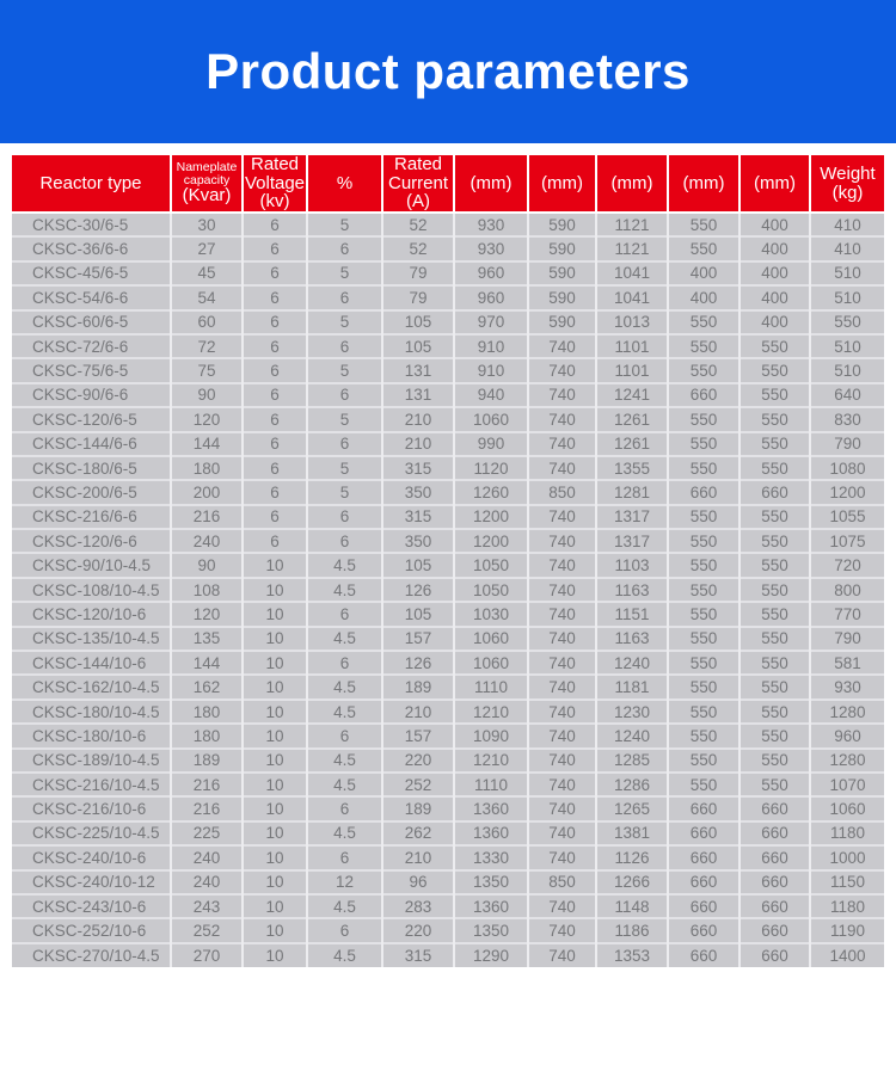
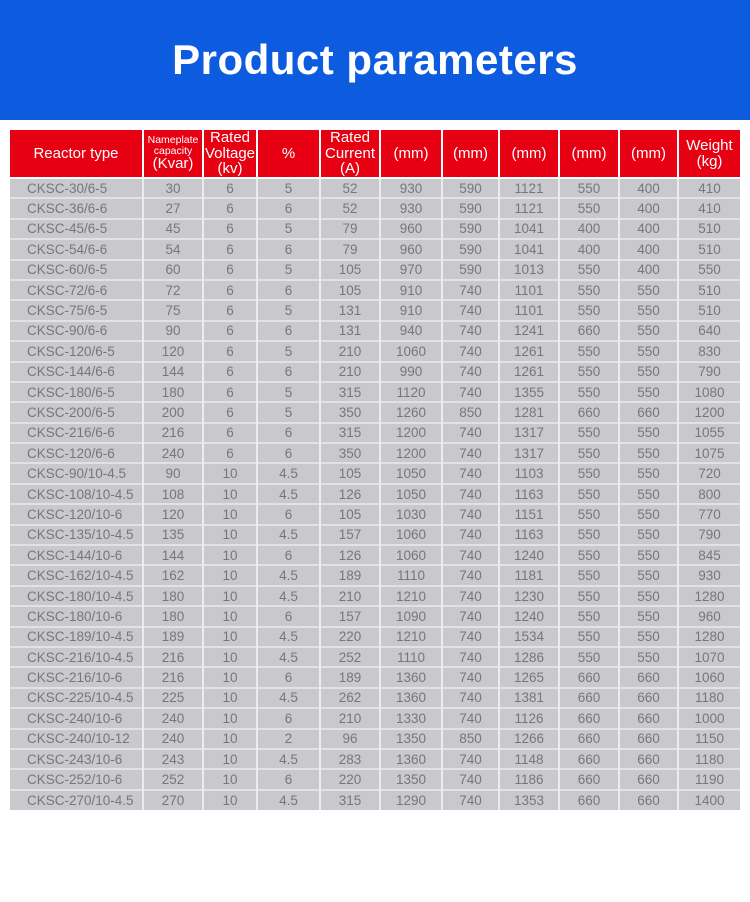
  Product parameters
  Reactor type	Nameplatecapacity(Kvar)	RatedVoltage(kv)	%	RatedCurrent(A)	(mm)	(mm)	(mm)	(mm)	(mm)	Weight(kg)
  CKSC-30/6-5	30	6	5	52	930	590	1121	550	400	410
  CKSC-36/6-6	27	6	6	52	930	590	1121	550	400	410
  CKSC-45/6-5	45	6	5	79	960	590	1041	400	400	510
  CKSC-54/6-6	54	6	6	79	960	590	1041	400	400	510
  CKSC-60/6-5	60	6	5	105	970	590	1013	550	400	550
  CKSC-72/6-6	72	6	6	105	910	740	1101	550	550	510
  CKSC-75/6-5	75	6	5	131	910	740	1101	550	550	510
  CKSC-90/6-6	90	6	6	131	940	740	1241	660	550	640
  CKSC-120/6-5	120	6	5	210	1060	740	1261	550	550	830
  CKSC-144/6-6	144	6	6	210	990	740	1261	550	550	790
  CKSC-180/6-5	180	6	5	315	1120	740	1355	550	550	1080
  CKSC-200/6-5	200	6	5	350	1260	850	1281	660	660	1200
  CKSC-216/6-6	216	6	6	315	1200	740	1317	550	550	1055
  CKSC-120/6-6	240	6	6	350	1200	740	1317	550	550	1075
  CKSC-90/10-4.5	90	10	4.5	105	1050	740	1103	550	550	720
  CKSC-108/10-4.5	108	10	4.5	126	1050	740	1163	550	550	800
  CKSC-120/10-6	120	10	6	105	1030	740	1151	550	550	770
  CKSC-135/10-4.5	135	10	4.5	157	1060	740	1163	550	550	790
- CKSC-144/10-6	144	10	6	126	1060	740	1240	550	550	581
+ CKSC-144/10-6	144	10	6	126	1060	740	1240	550	550	845
  CKSC-162/10-4.5	162	10	4.5	189	1110	740	1181	550	550	930
  CKSC-180/10-4.5	180	10	4.5	210	1210	740	1230	550	550	1280
  CKSC-180/10-6	180	10	6	157	1090	740	1240	550	550	960
- CKSC-189/10-4.5	189	10	4.5	220	1210	740	1285	550	550	1280
+ CKSC-189/10-4.5	189	10	4.5	220	1210	740	1534	550	550	1280
  CKSC-216/10-4.5	216	10	4.5	252	1110	740	1286	550	550	1070
  CKSC-216/10-6	216	10	6	189	1360	740	1265	660	660	1060
  CKSC-225/10-4.5	225	10	4.5	262	1360	740	1381	660	660	1180
  CKSC-240/10-6	240	10	6	210	1330	740	1126	660	660	1000
- CKSC-240/10-12	240	10	12	96	1350	850	1266	660	660	1150
+ CKSC-240/10-12	240	10	2	96	1350	850	1266	660	660	1150
  CKSC-243/10-6	243	10	4.5	283	1360	740	1148	660	660	1180
  CKSC-252/10-6	252	10	6	220	1350	740	1186	660	660	1190
  CKSC-270/10-4.5	270	10	4.5	315	1290	740	1353	660	660	1400
